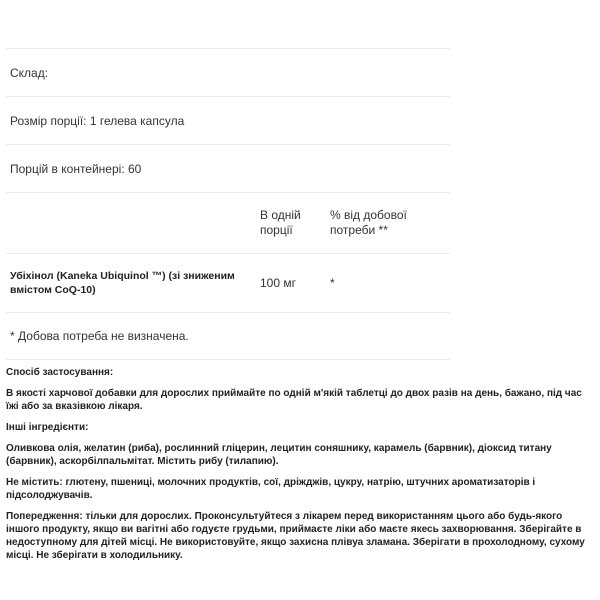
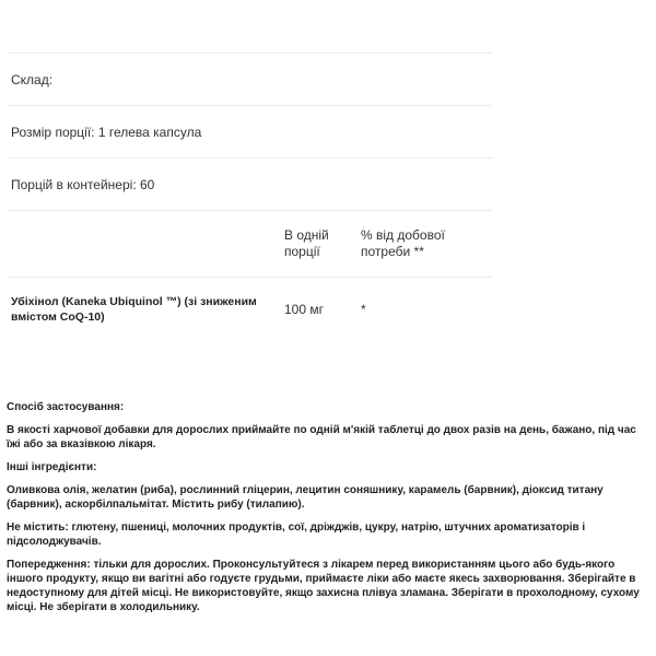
  Склад:
  Розмір порції: 1 гелева капсула
  Порцій в контейнері: 60
  В одній порції
  % від добової потреби **
  Убіхінол (Kaneka Ubiquinol ™) (зі зниженим вмістом CoQ-10)
  100 мг
  *
- * Добова потреба не визначена.
  Спосіб застосування:
  В якості харчової добавки для дорослих приймайте по одній м'якій таблетці до двох разів на день, бажано, під час їжі або за вказівкою лікаря.
  Інші інгредієнти:
  Оливкова олія, желатин (риба), рослинний гліцерин, лецитин соняшнику, карамель (барвник), діоксид титану (барвник), аскорбілпальмітат. Містить рибу (тилапию).
  Не містить: глютену, пшениці, молочних продуктів, сої, дріжджів, цукру, натрію, штучних ароматизаторів і підсолоджувачів.
  Попередження: тільки для дорослих. Проконсультуйтеся з лікарем перед використанням цього або будь-якого іншого продукту, якщо ви вагітні або годуєте грудьми, приймаєте ліки або маєте якесь захворювання. Зберігайте в недоступному для дітей місці. Не використовуйте, якщо захисна плівуа зламана. Зберігати в прохолодному, сухому місці. Не зберігати в холодильнику.
